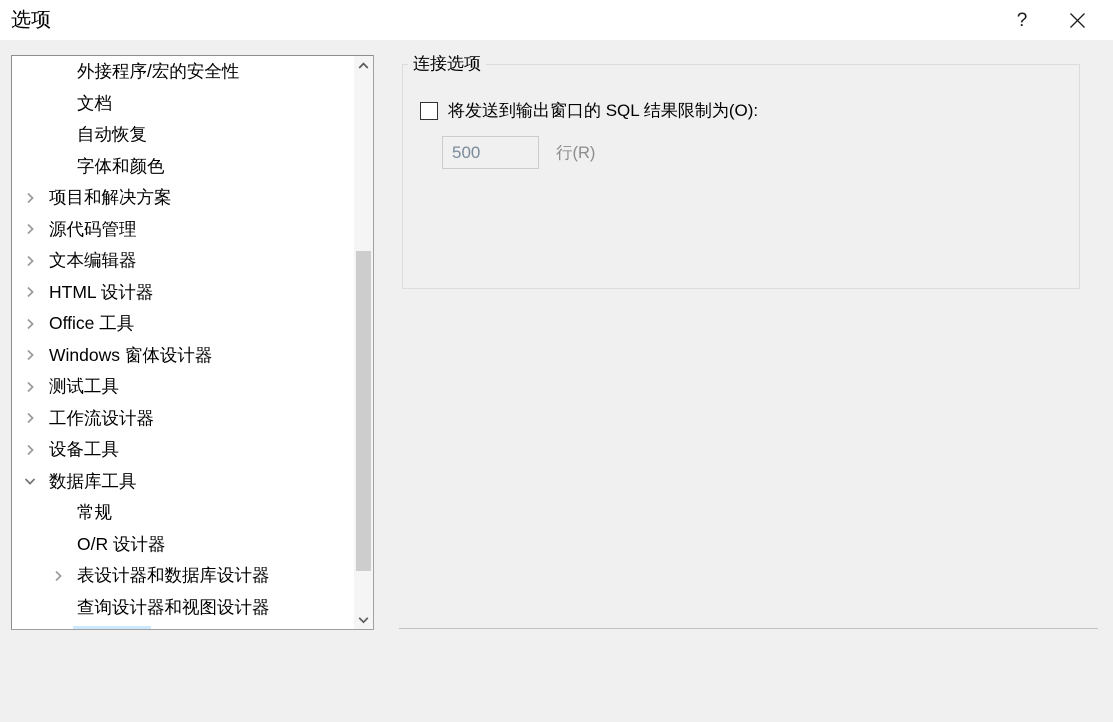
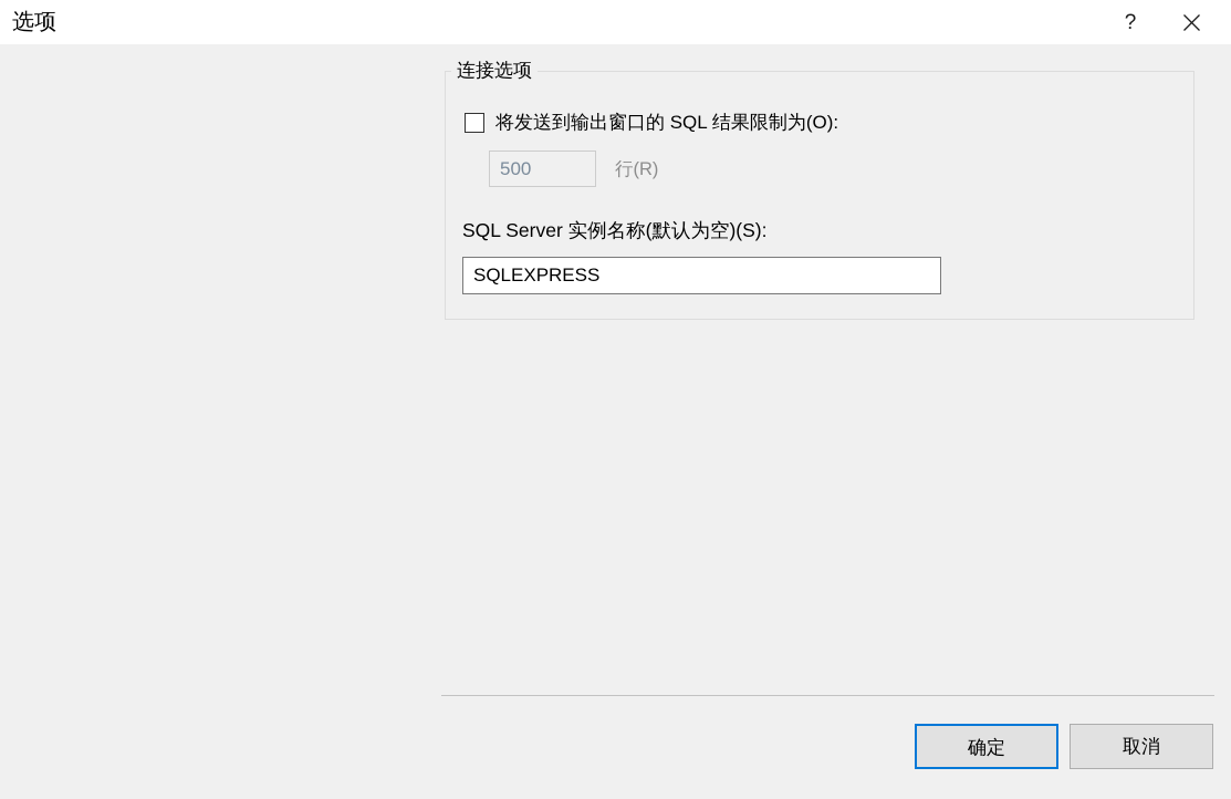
  选项
  ?
- 外接程序/宏的安全性
- 文档
- 自动恢复
- 字体和颜色
- 项目和解决方案
- 源代码管理
- 文本编辑器
- HTML 设计器
- Office 工具
- Windows 窗体设计器
- 测试工具
- 工作流设计器
- 设备工具
- 数据库工具
- 常规
- O/R 设计器
- 表设计器和数据库设计器
- 查询设计器和视图设计器
  连接选项
  将发送到输出窗口的 SQL 结果限制为(O):
  500
  行(R)
+ SQL Server 实例名称(默认为空)(S):
+ SQLEXPRESS
+ 确定
+ 取消
